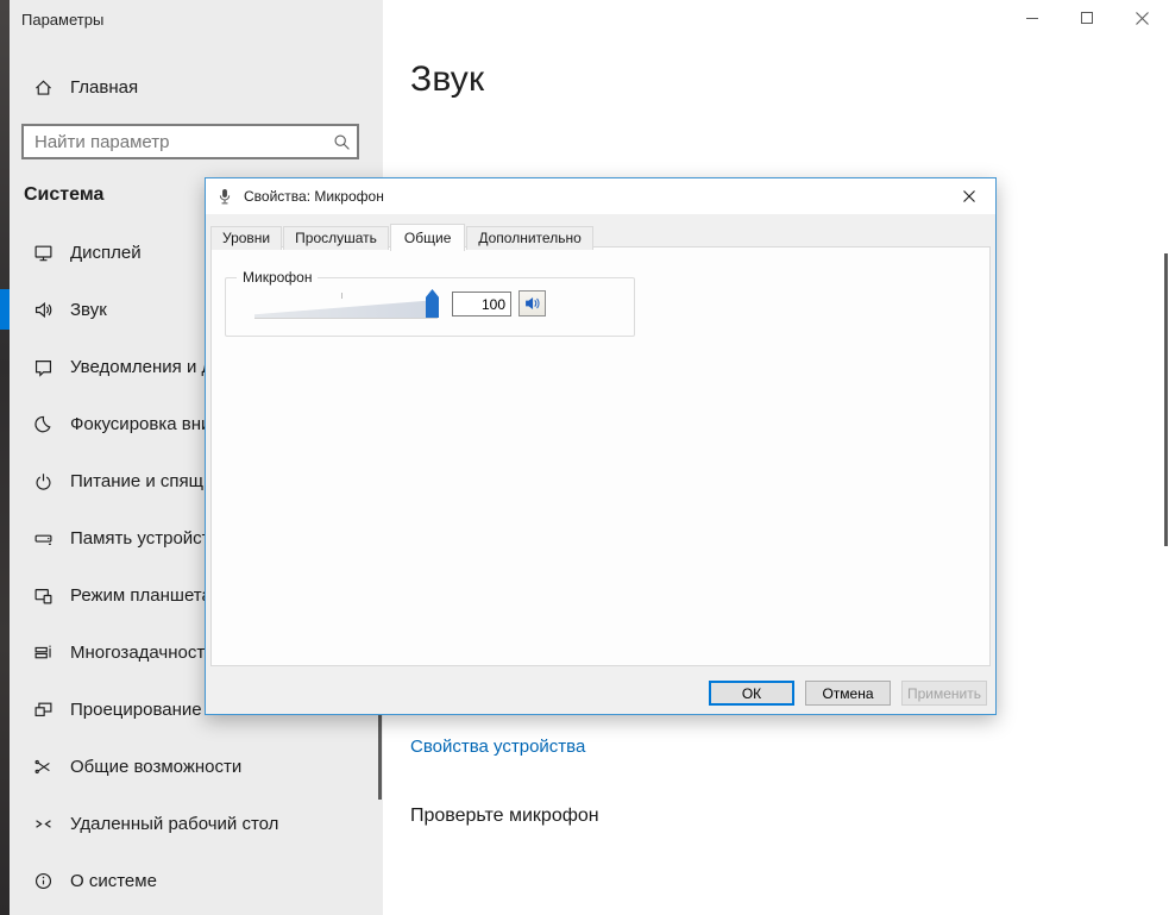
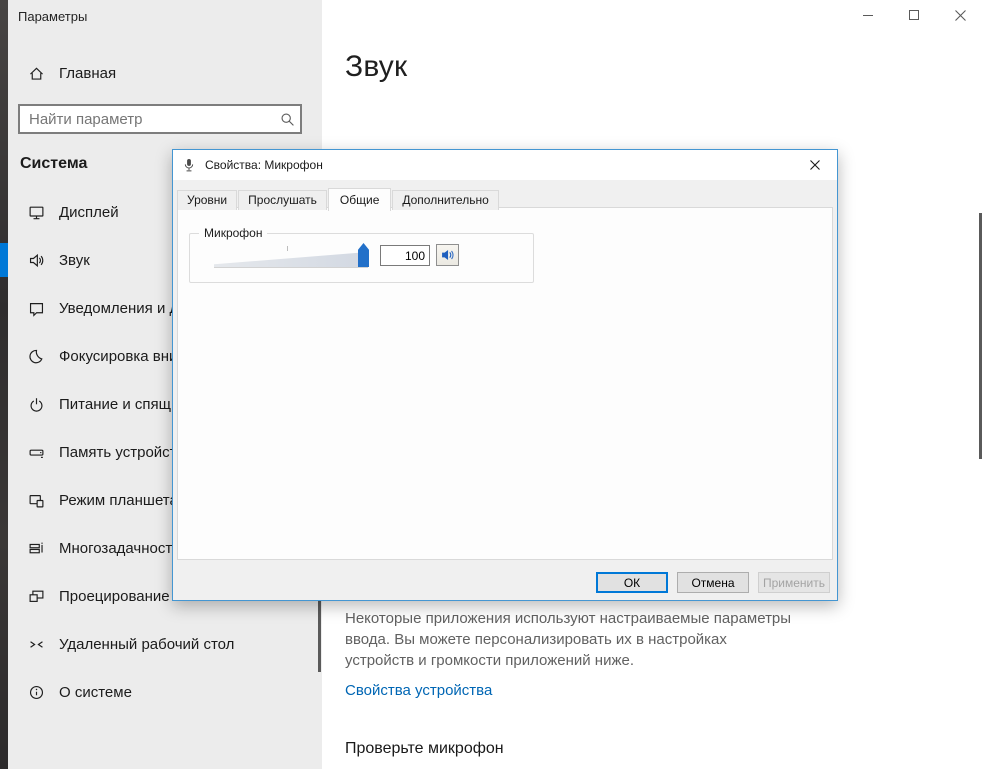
  Параметры
  Главная
  Найти параметр
  Система
  Дисплей
  Звук
  Уведомления и
  Фокусировка вн
  Питание и спящ
  Память устройс
  Режим планшет
  Многозадачност
  Проецирование
- Общие возможности
  Удаленный рабочий стол
  О системе
  Звук
+ Некоторые приложения используют настраиваемые параметры ввода. Вы можете персонализировать их в настройках устройств и громкости приложений ниже.
  Свойства устройства
  Проверьте микрофон
  Свойства: Микрофон
  Уровни
  Прослушать
  Общие
  Дополнительно
  Микрофон
  100
  ОК
  Отмена
  Применить
